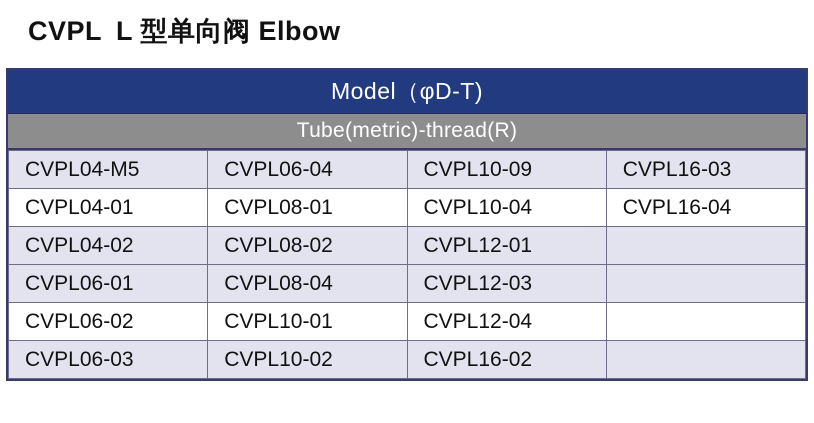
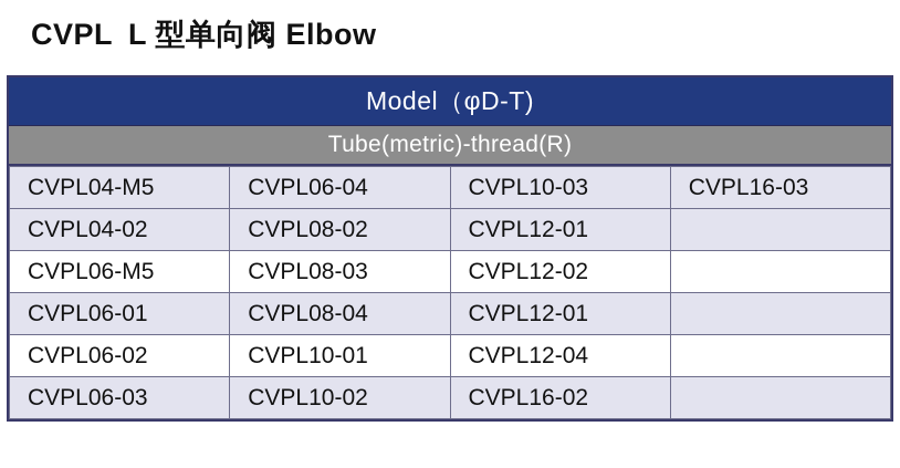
  CVPL L 型单向阀 Elbow
  Model（φD-T)
  Tube(metric)-thread(R)
- CVPL04-M5	CVPL06-04	CVPL10-09	CVPL16-03
+ CVPL04-M5	CVPL06-04	CVPL10-03	CVPL16-03
- CVPL04-01	CVPL08-01	CVPL10-04	CVPL16-04
  CVPL04-02	CVPL08-02	CVPL12-01
+ CVPL06-M5	CVPL08-03	CVPL12-02
- CVPL06-01	CVPL08-04	CVPL12-03
+ CVPL06-01	CVPL08-04	CVPL12-01
  CVPL06-02	CVPL10-01	CVPL12-04
  CVPL06-03	CVPL10-02	CVPL16-02
